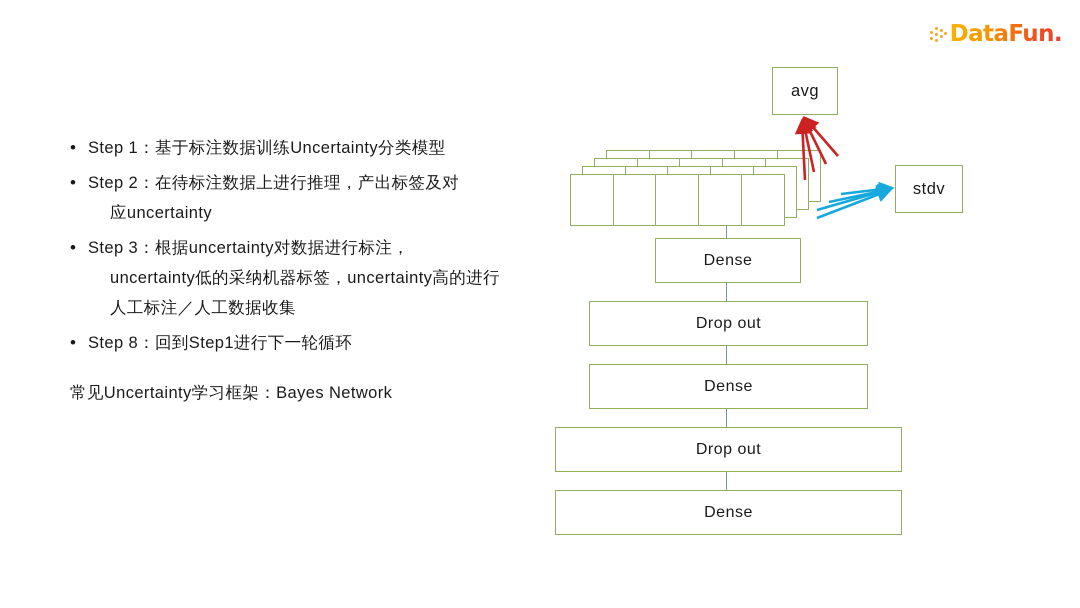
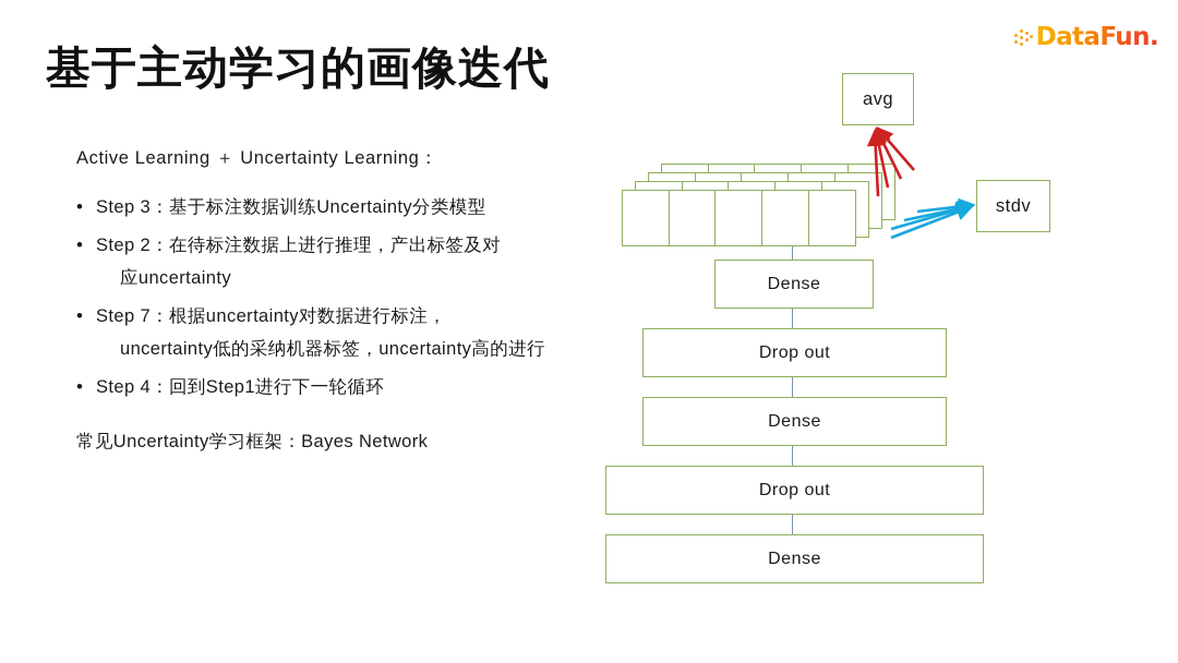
  DataFun.
+ 基于主动学习的画像迭代
+ Active Learning ＋ Uncertainty Learning：
  •
- Step 1：基于标注数据训练Uncertainty分类模型
+ Step 3：基于标注数据训练Uncertainty分类模型
  •
  Step 2：在待标注数据上进行推理，产出标签及对
  应uncertainty
  •
- Step 3：根据uncertainty对数据进行标注，
+ Step 7：根据uncertainty对数据进行标注，
  uncertainty低的采纳机器标签，uncertainty高的进行
- 人工标注／人工数据收集
  •
- Step 8：回到Step1进行下一轮循环
+ Step 4：回到Step1进行下一轮循环
  常见Uncertainty学习框架：Bayes Network
  avg
  stdv
  Dense
  Drop out
  Dense
  Drop out
  Dense
